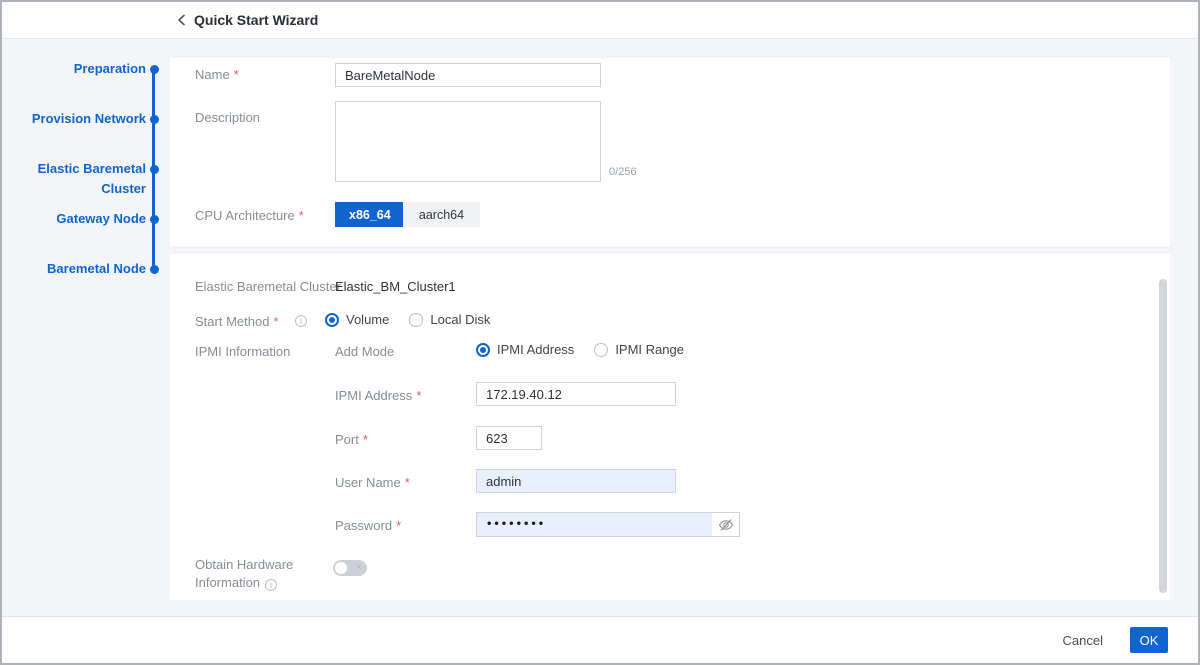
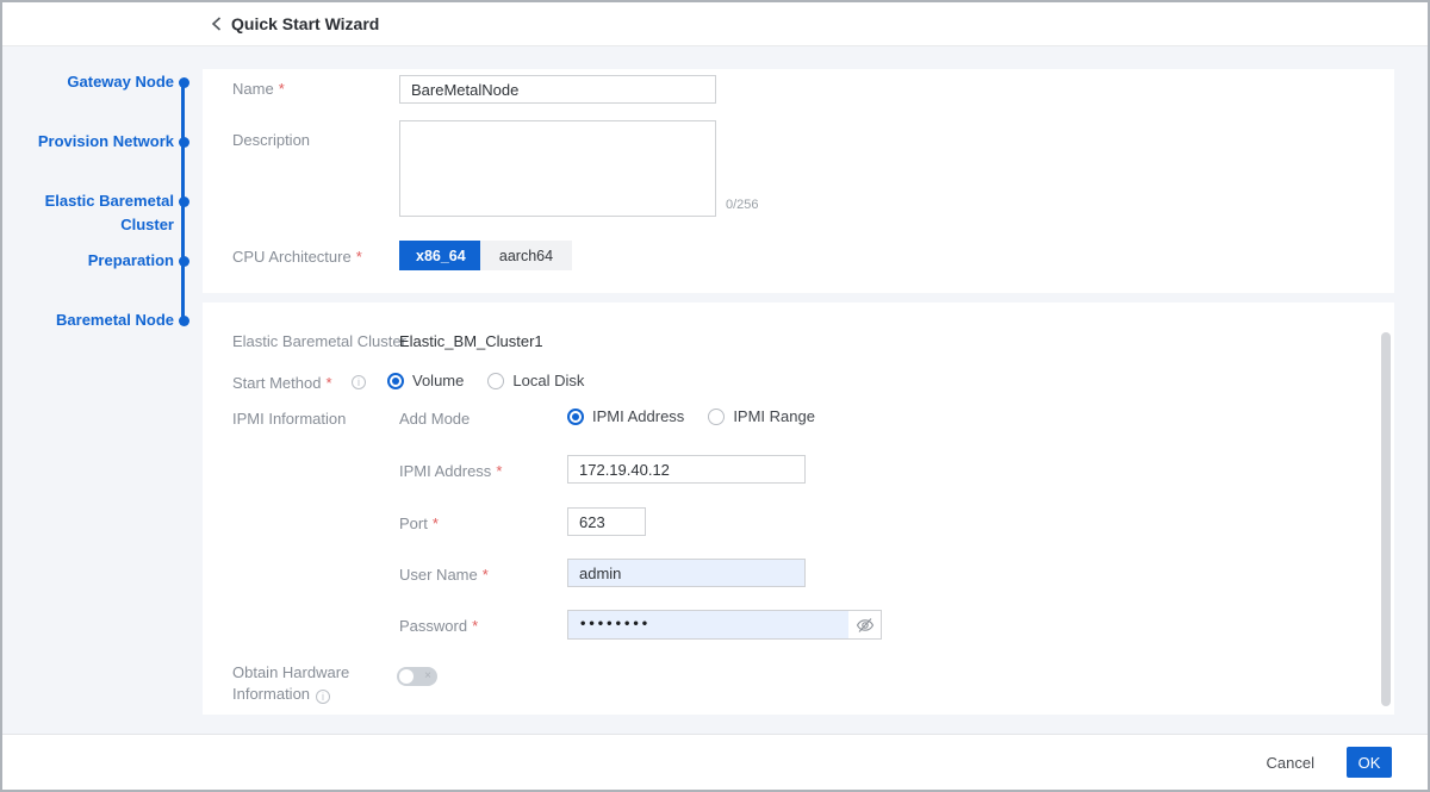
  Quick Start Wizard
- Preparation
+ Gateway Node
  Provision Network
  Elastic Baremetal Cluster
- Gateway Node
+ Preparation
  Baremetal Node
  Name
  BareMetalNode
  Description
  0/256
  CPU Architecture
  x86_64
  aarch64
  Elastic Baremetal Cluster
  Elastic_BM_Cluster1
  Start Method
  Volume
  Local Disk
  IPMI Information
  Add Mode
  IPMI Address
  IPMI Range
  IPMI Address
  172.19.40.12
  Port
  623
  User Name
  admin
  Password
  ••••••••
  Obtain Hardware
  Information
  ×
  Cancel
  OK
